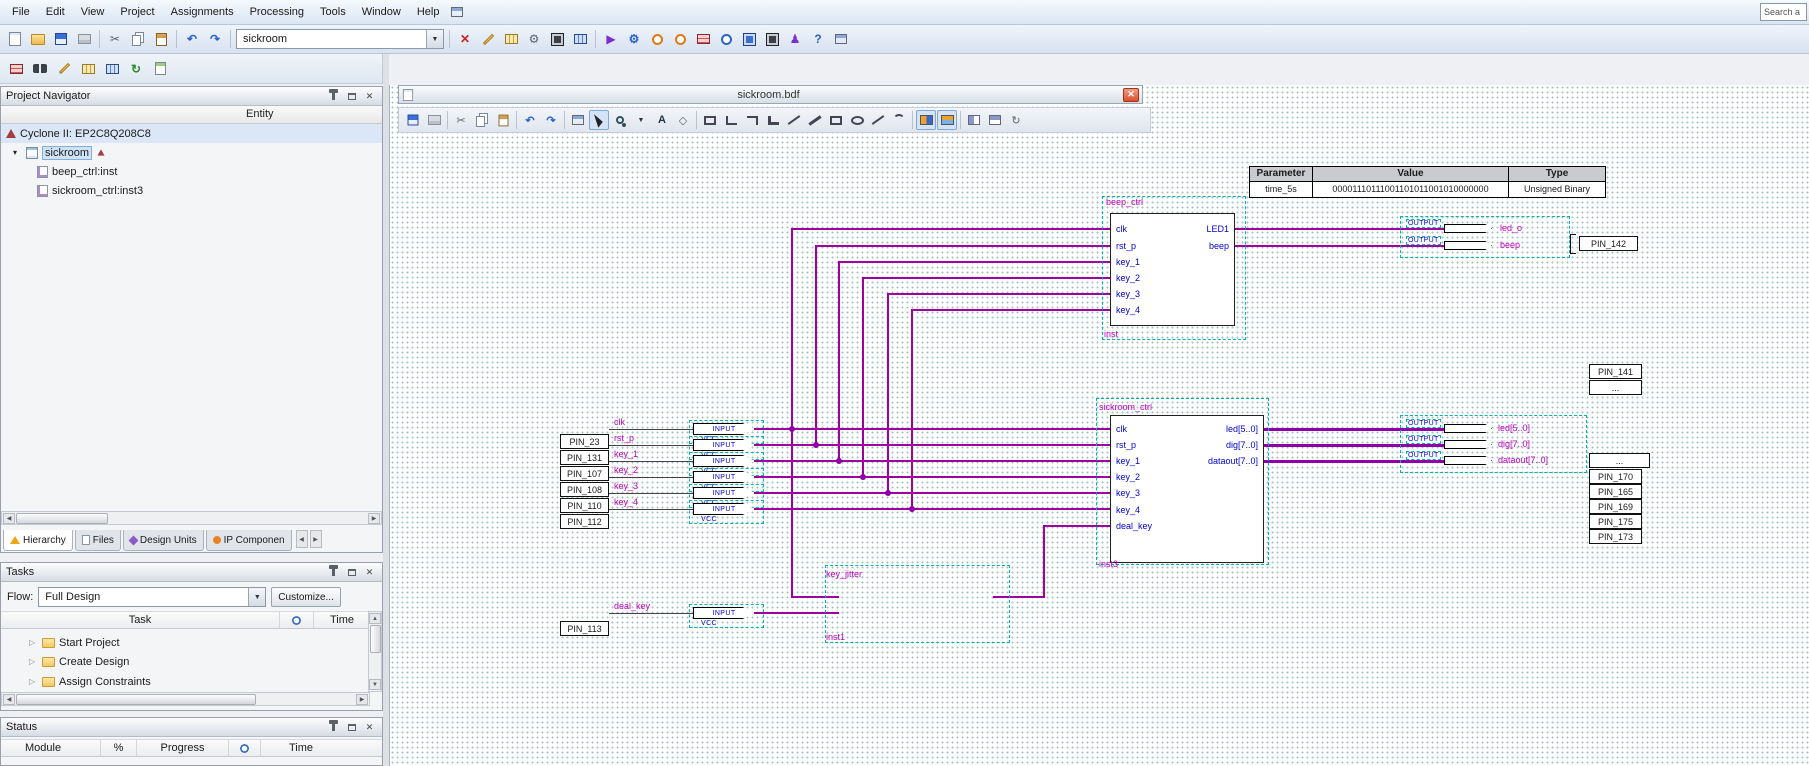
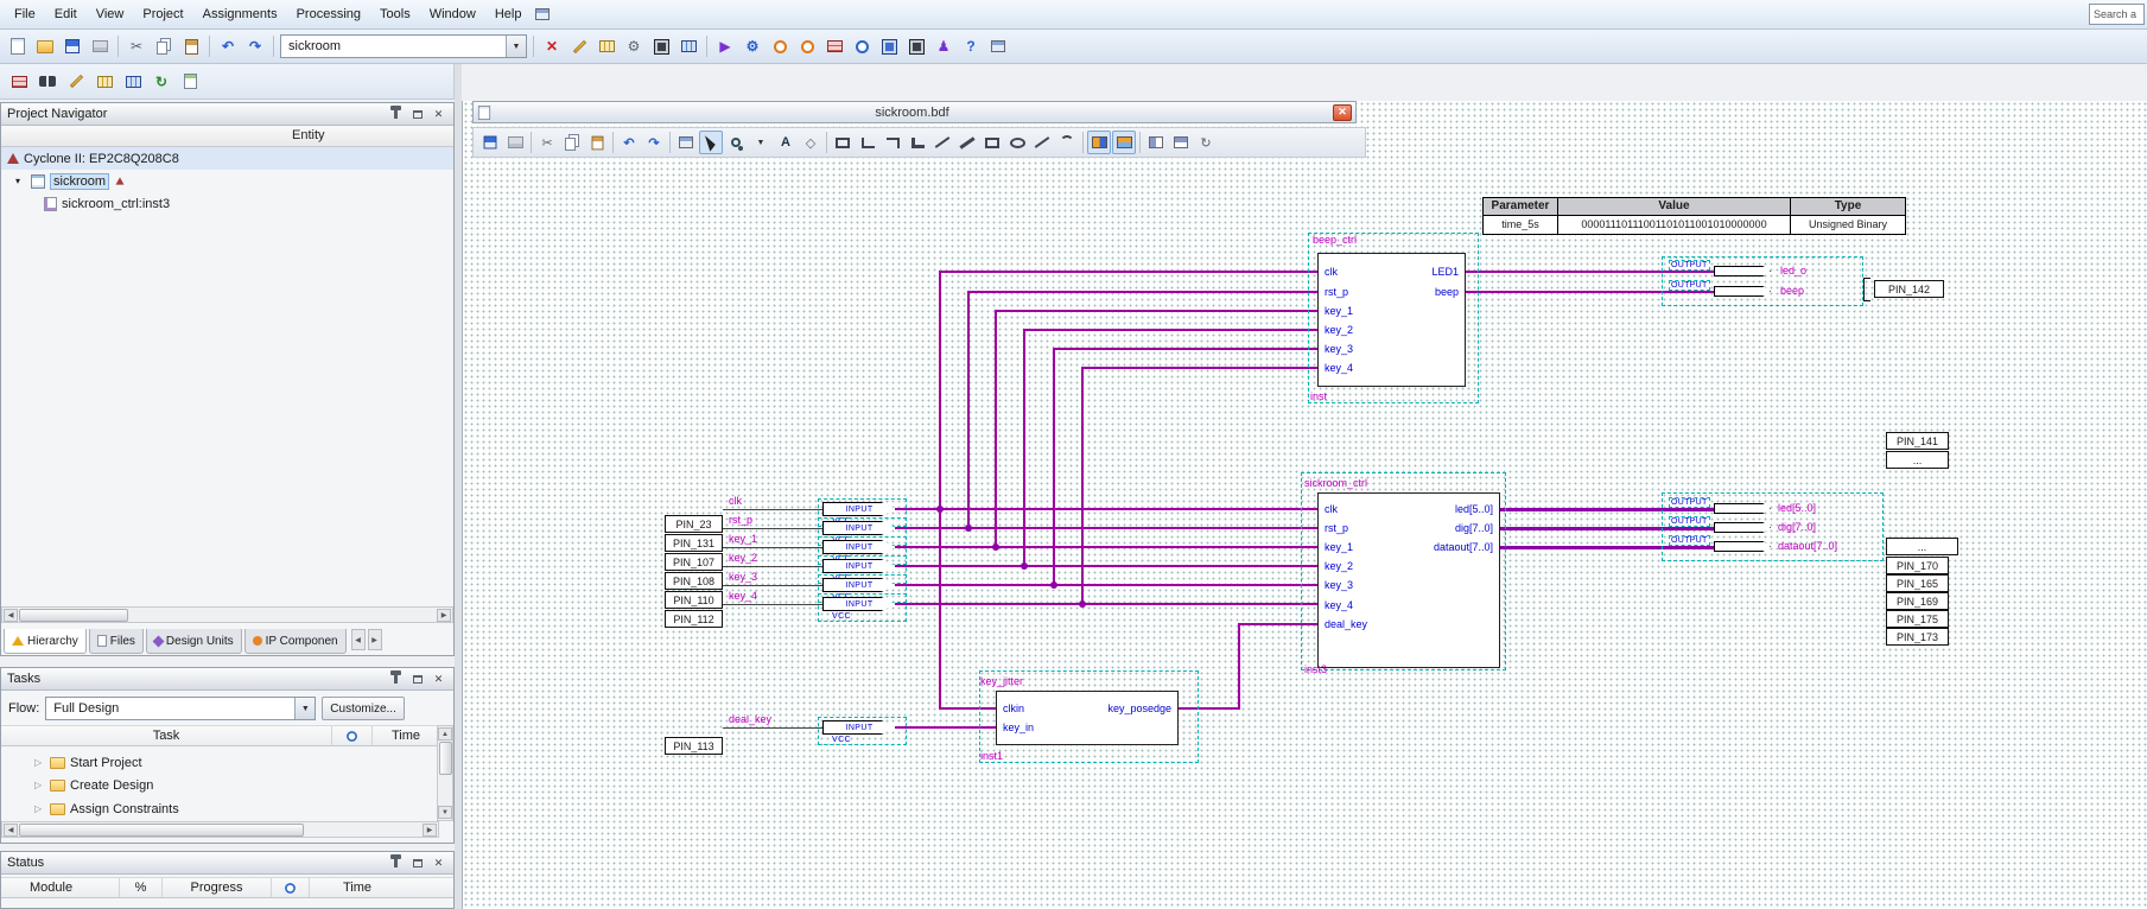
  File
  Edit
  View
  Project
  Assignments
  Processing
  Tools
  Window
  Help
  Search a
  ✂
  ↶
  ↷
  sickroom
  ✕
  ⚙
  ▶
  ⚙
  ♟
  ?
  ↻
  Project Navigator
  ✕
  Entity
  Cyclone II: EP2C8Q208C8
  ▾
  sickroom
- beep_ctrl:inst
  sickroom_ctrl:inst3
  Hierarchy
  Files
  Design Units
  IP Componen
  Tasks
  ✕
  Flow:
  Full Design
  Customize...
  Task
  Time
  ▷
  Start Project
  ▷
  Create Design
  ▷
  Assign Constraints
  Status
  ✕
  Module
  %
  Progress
  Time
  Parameter
  Value
  Type
  time_5s
  00001110111001101011001010000000
  Unsigned Binary
  clk
  PIN_23
  rst_p
  PIN_131
  key_1
  PIN_107
  key_2
  PIN_108
  key_3
  PIN_110
  key_4
  PIN_112
  deal_key
  PIN_113
  beep_ctrl
  clk
  rst_p
  key_1
  key_2
  key_3
  key_4
  LED1
  beep
  inst
  sickroom_ctrl
  clk
  rst_p
  key_1
  key_2
  key_3
  key_4
  deal_key
  led[5..0]
  dig[7..0]
  dataout[7..0]
  inst3
  key_jitter
+ clkin
+ key_in
+ key_posedge
  inst1
  led_o
  beep
  PIN_142
  led[5..0]
  dig[7..0]
  dataout[7..0]
  PIN_141
  ...
  ...
  PIN_170
  PIN_165
  PIN_169
  PIN_175
  PIN_173
  sickroom.bdf
  ✕
  ✂
  ↶
  ↷
  A
  ◇
  ↻
